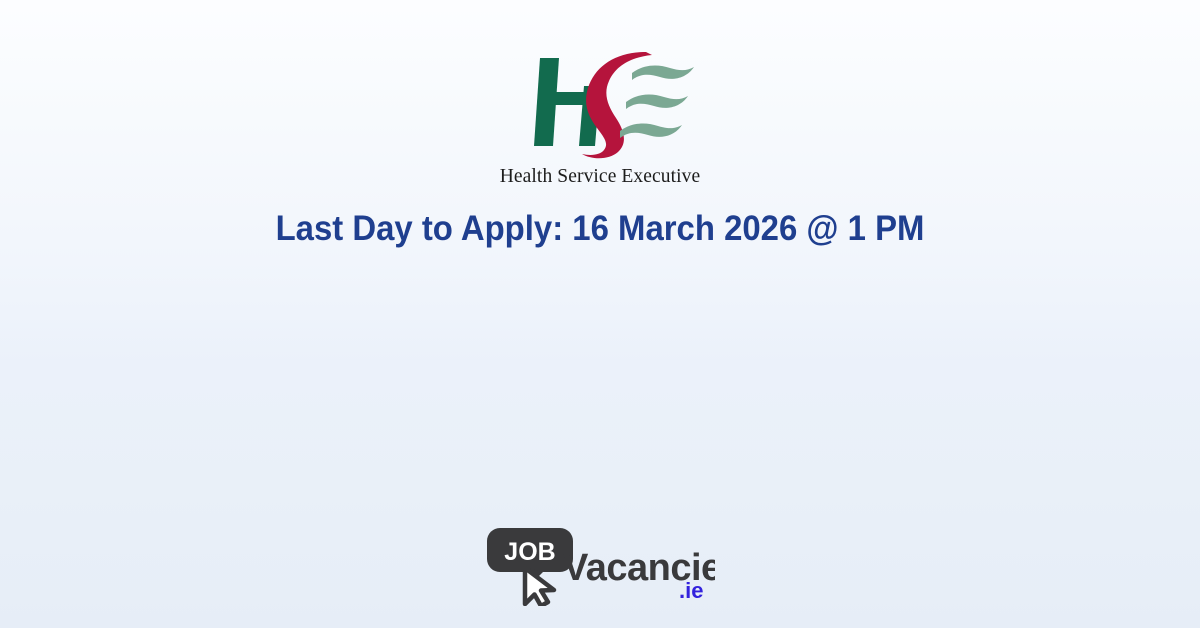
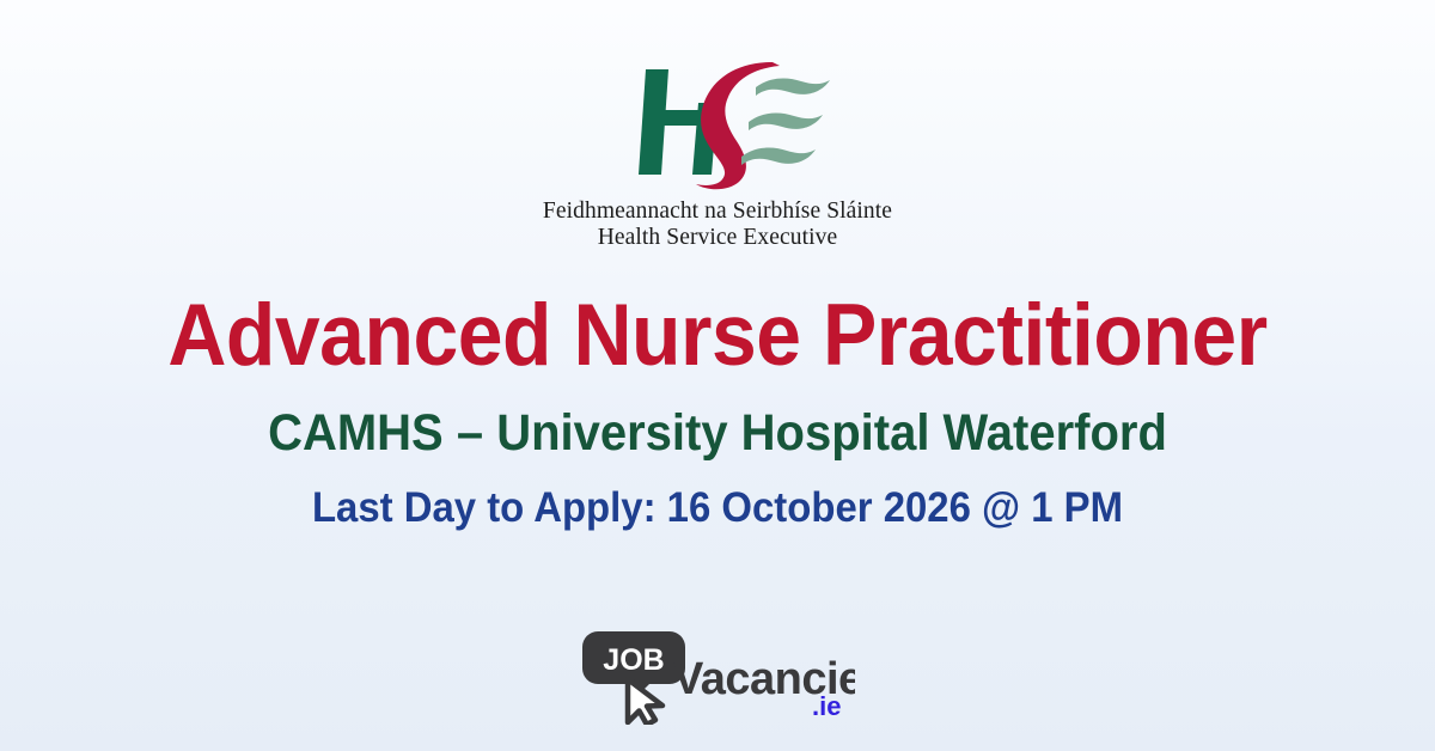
+ Feidhmeannacht na Seirbhíse Sláinte
  Health Service Executive
+ Advanced Nurse Practitioner
+ CAMHS – University Hospital Waterford
- Last Day to Apply: 16 March 2026 @ 1 PM
+ Last Day to Apply: 16 October 2026 @ 1 PM
  JOB
  Vacancie
  .ie
